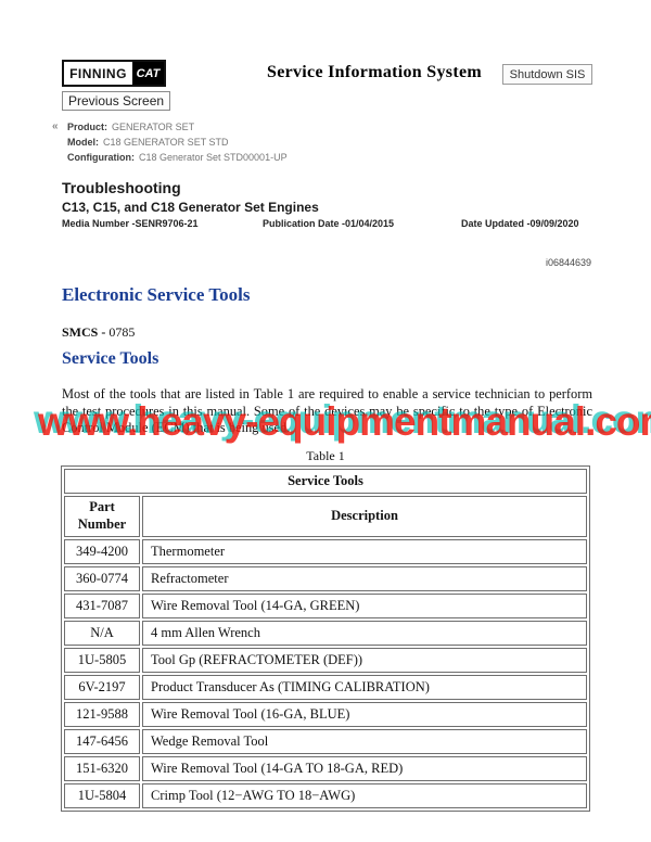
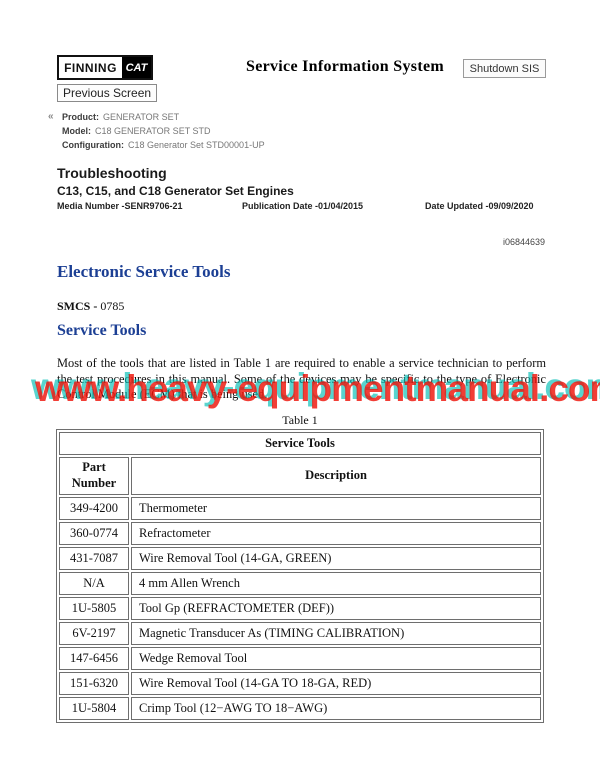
  FINNING
  CAT
  Previous Screen
  Service Information System
  Shutdown SIS
  «
  Product: GENERATOR SET
  Model: C18 GENERATOR SET STD
  Configuration: C18 Generator Set STD00001-UP
  Troubleshooting
  C13, C15, and C18 Generator Set Engines
  Media Number -SENR9706-21
  Publication Date -01/04/2015
  Date Updated -09/09/2020
  i06844639
  Electronic Service Tools
  SMCS - 0785
  Service Tools
  Most of the tools that are listed in Table 1 are required to enable a service technician to perform the test procedures in this manual. Some of the devices may be specific to the type of Electronic Control Module (ECM) that is being used.
  www.heavy-equipmentmanual.co
  Table 1
  Service Tools
  PartNumber	Description
  349-4200	Thermometer
  360-0774	Refractometer
  431-7087	Wire Removal Tool (14-GA, GREEN)
  N/A	4 mm Allen Wrench
  1U-5805	Tool Gp (REFRACTOMETER (DEF))
- 6V-2197	Product Transducer As (TIMING CALIBRATION)
+ 6V-2197	Magnetic Transducer As (TIMING CALIBRATION)
- 121-9588	Wire Removal Tool (16-GA, BLUE)
  147-6456	Wedge Removal Tool
  151-6320	Wire Removal Tool (14-GA TO 18-GA, RED)
  1U-5804	Crimp Tool (12−AWG TO 18−AWG)
